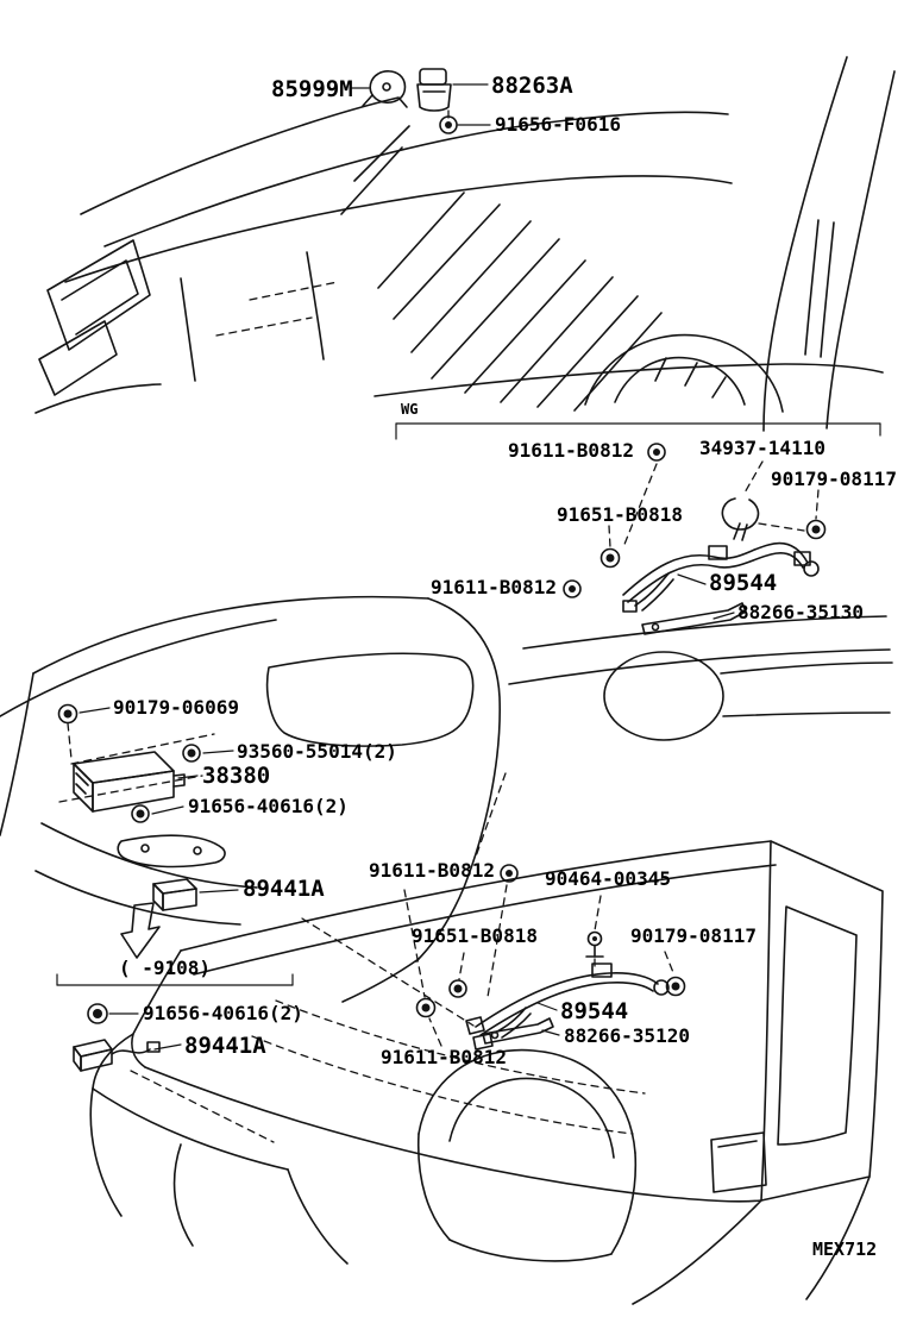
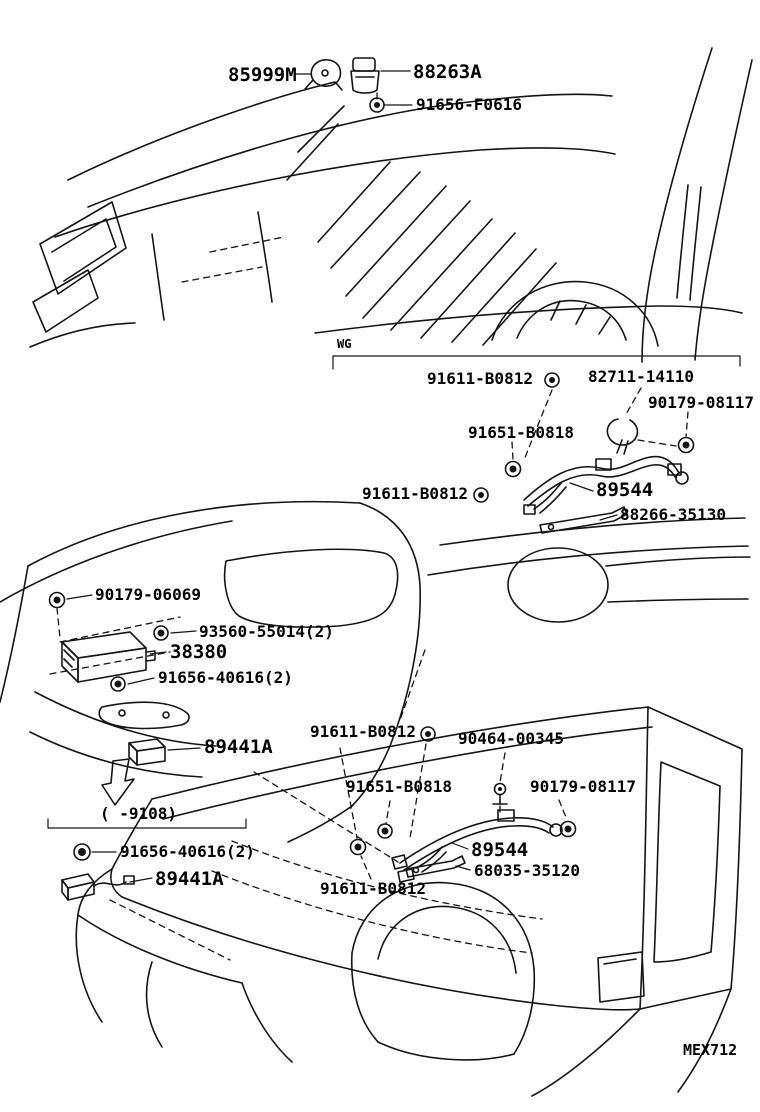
  85999M
  88263A
  91656-F0616
  WG
  91611-B0812
- 34937-14110
+ 82711-14110
  90179-08117
  91651-B0818
  91611-B0812
  89544
  88266-35130
  90179-06069
  93560-55014(2)
  38380
  91656-40616(2)
  89441A
  91611-B0812
  90464-00345
  91651-B0818
  90179-08117
  ( -9108)
  91656-40616(2)
  89544
- 88266-35120
+ 68035-35120
  89441A
  91611-B0812
  MEX712
